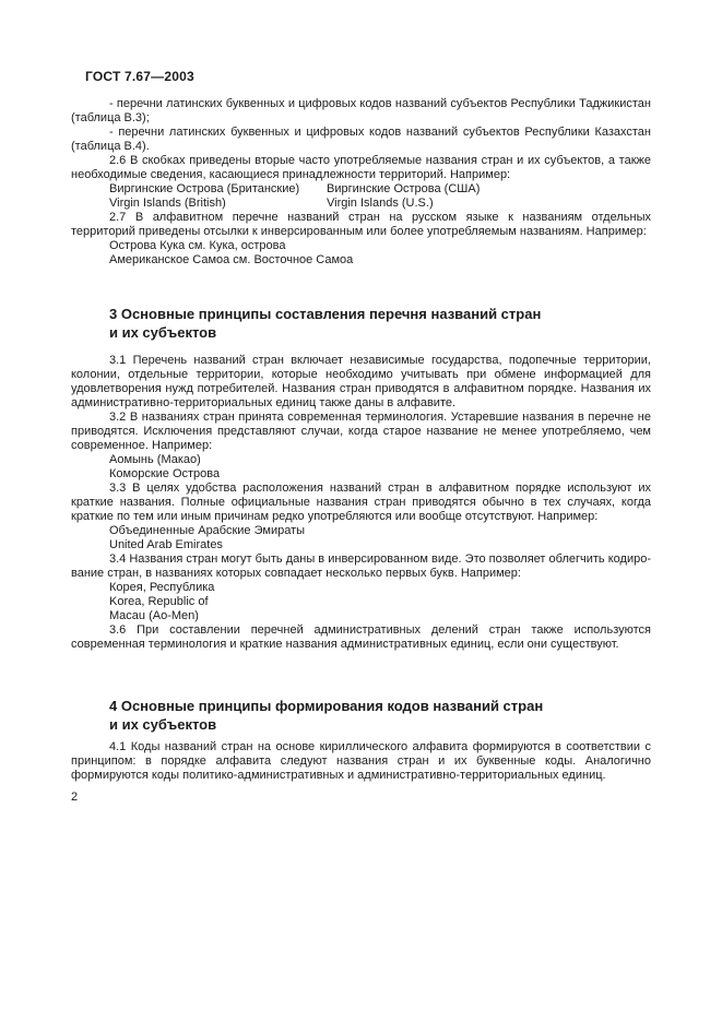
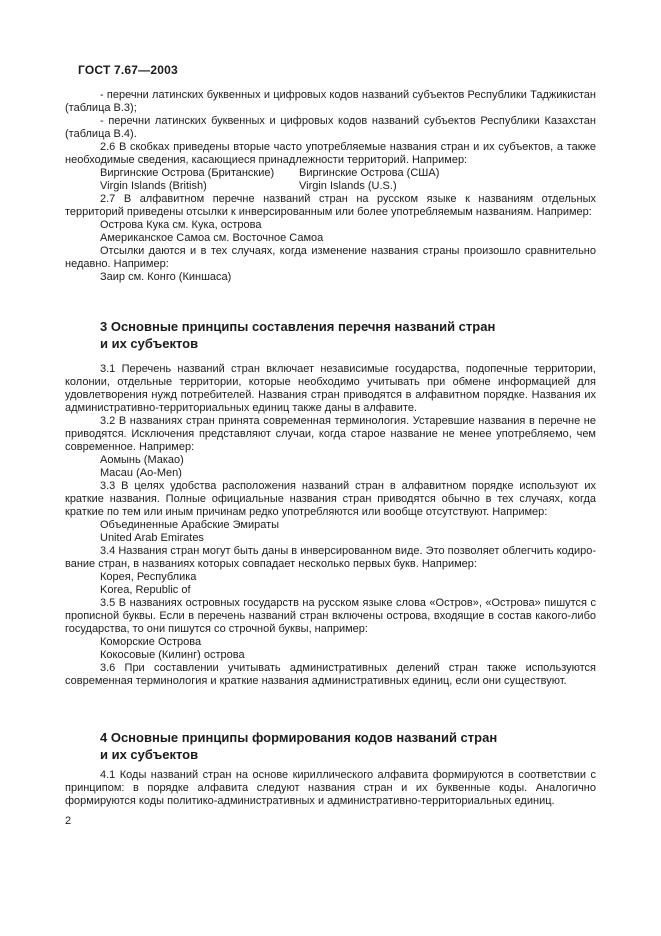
  ГОСТ 7.67—2003
  - перечни латинских буквенных и цифровых кодов названий субъектов Республики Таджикистан (таблица В.3);
  - перечни латинских буквенных и цифровых кодов названий субъектов Республики Казахстан (таблица В.4).
  2.6 В скобках приведены вторые часто употребляемые названия стран и их субъектов, а также необходимые сведения, касающиеся принадлежности территорий. Например:
  Виргинские Острова (Британские)
  Виргинские Острова (США)
  Virgin Islands (British)
  Virgin Islands (U.S.)
  2.7 В алфавитном перечне названий стран на русском языке к названиям отдельных территорий приведены отсылки к инверсированным или более употребляемым названиям. Например:
  Острова Кука см. Кука, острова
  Американское Самоа см. Восточное Самоа
+ Отсылки даются и в тех случаях, когда изменение названия страны произошло сравнительно недавно. Например:
+ Заир см. Конго (Киншаса)
  3 Основные принципы составления перечня названий стран
  и их субъектов
  3.1 Перечень названий стран включает независимые государства, подопечные территории, коло­нии, отдельные территории, которые необходимо учитывать при обмене информацией для удовлетво­рения нужд потребителей. Названия стран приводятся в алфавитном порядке. Названия их административно-территориальных единиц также даны в алфавите.
  3.2 В названиях стран принята современная терминология. Устаревшие названия в перечне не приводятся. Исключения представляют случаи, когда старое название не менее употребляемо, чем современное. Например:
  Аомынь (Макао)
- Коморские Острова
+ Macau (Ao-Men)
  3.3 В целях удобства расположения названий стран в алфавитном порядке используют их краткие названия. Полные официальные названия стран приводятся обычно в тех случаях, когда краткие по тем или иным причинам редко употребляются или вообще отсутствуют. Например:
  Объединенные Арабские Эмираты
  United Arab Emirates
  3.4 Названия стран могут быть даны в инверсированном виде. Это позволяет облегчить кодиро­вание стран, в названиях которых совпадает несколько первых букв. Например:
  Корея, Республика
  Korea, Republic of
+ 3.5 В названиях островных государств на русском языке слова «Остров», «Острова» пишутся с прописной буквы. Если в перечень названий стран включены острова, входящие в состав какого-либо государства, то они пишутся со строчной буквы, например:
- Macau (Ao-Men)
+ Коморские Острова
+ Кокосовые (Килинг) острова
- 3.6 При составлении перечней административных делений стран также используются современ­ная терминология и краткие названия административных единиц, если они существуют.
+ 3.6 При составлении учитывать административных делений стран также используются современ­ная терминология и краткие названия административных единиц, если они существуют.
  4 Основные принципы формирования кодов названий стран
  и их субъектов
  4.1 Коды названий стран на основе кириллического алфавита формируются в соответствии с принципом: в порядке алфавита следуют названия стран и их буквенные коды. Аналогично формируются коды политико-административных и административно-территориальных единиц.
  2
